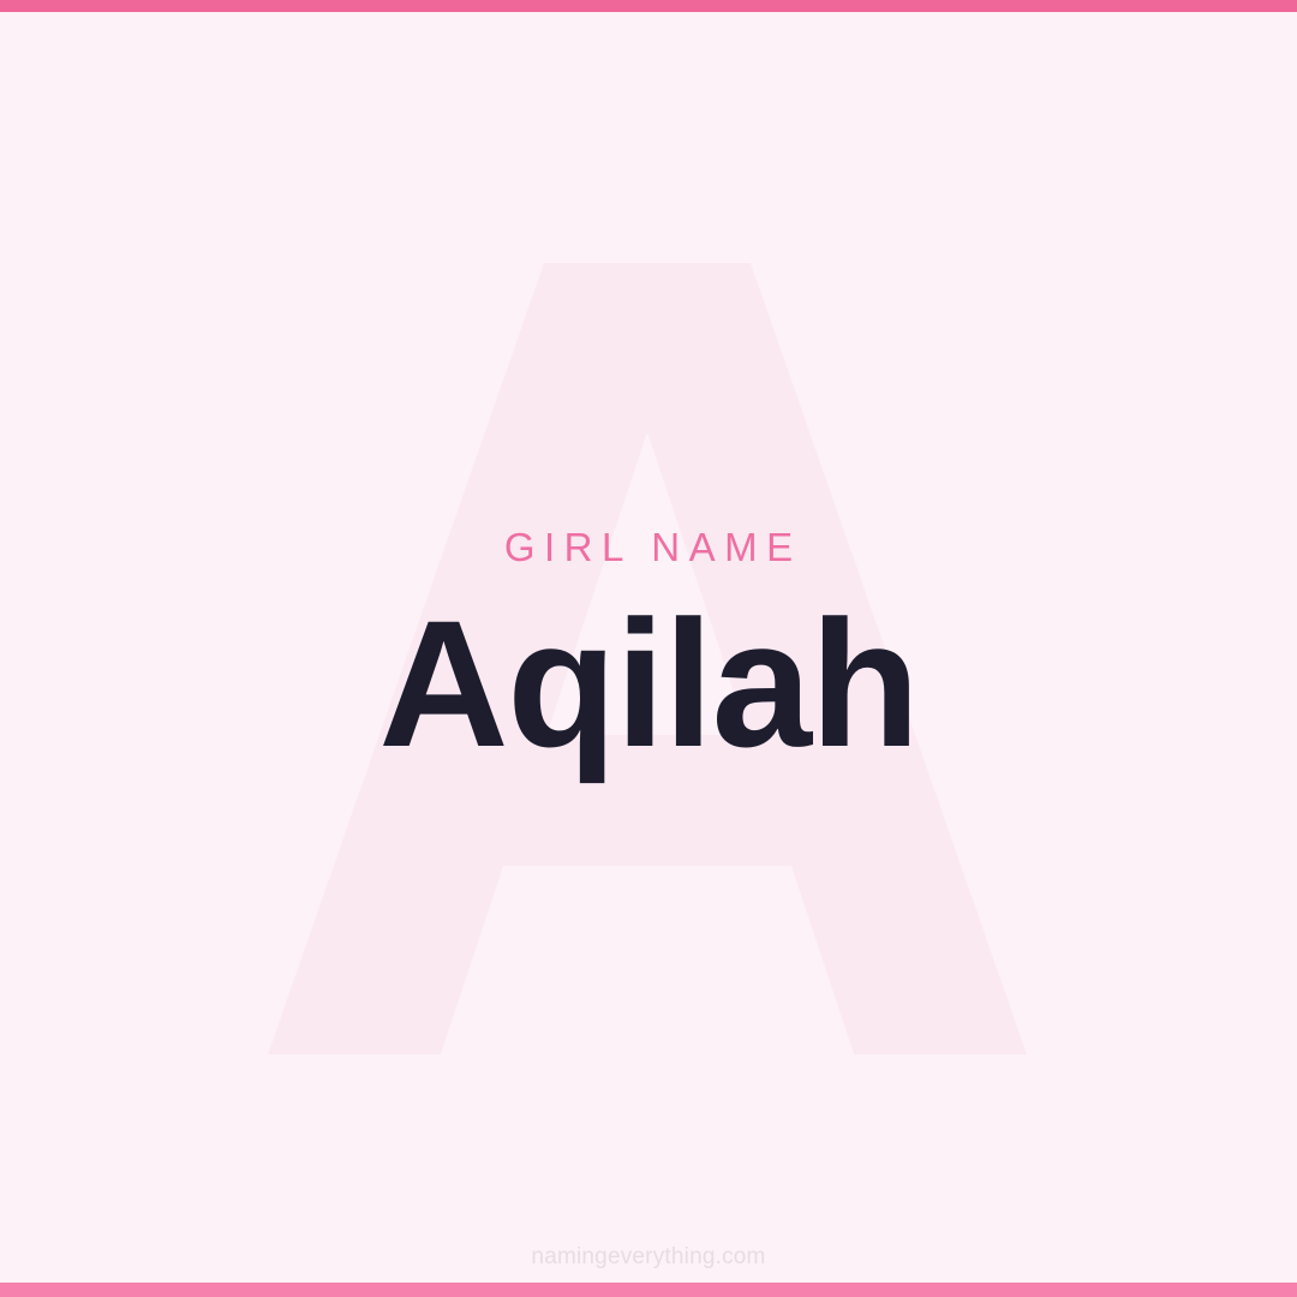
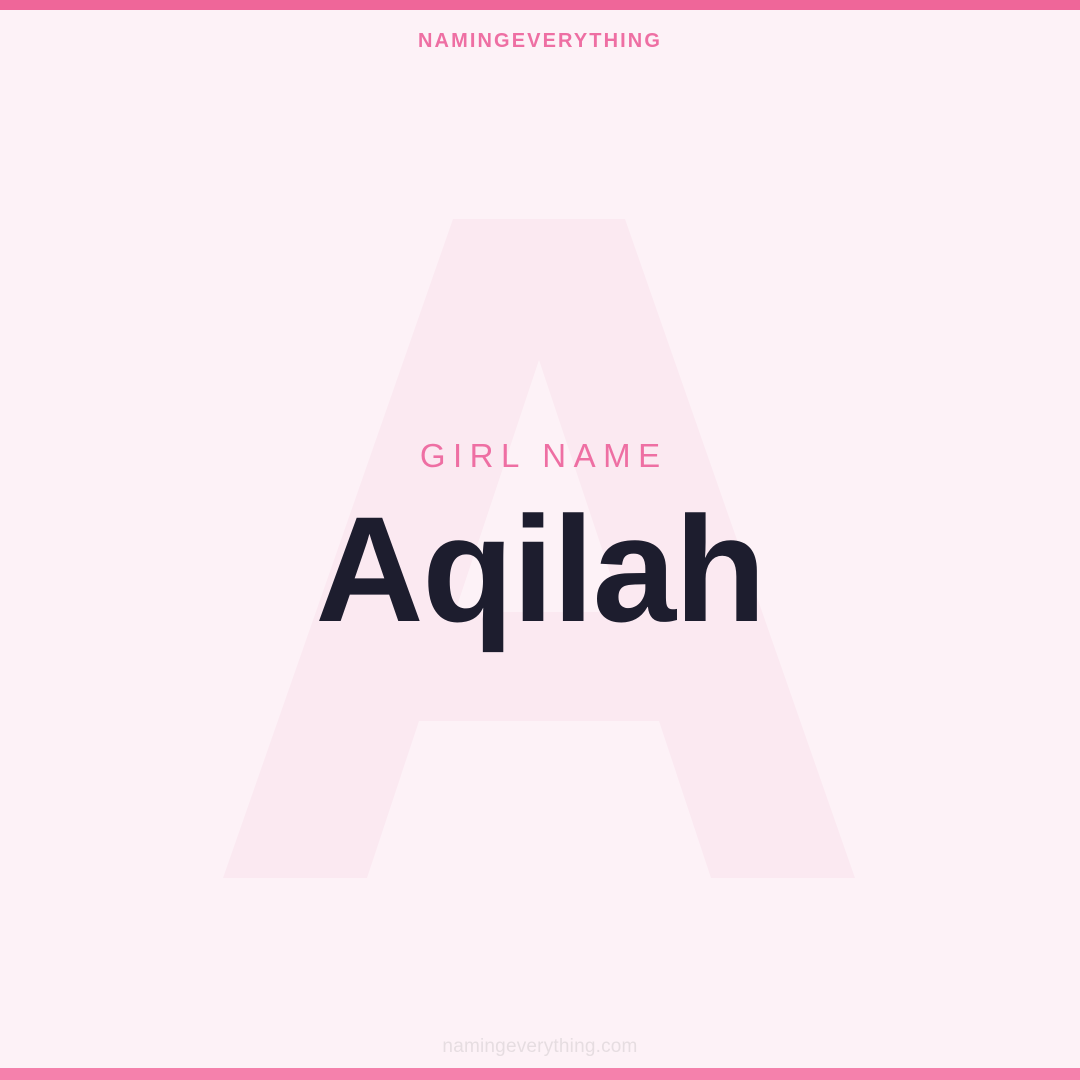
+ NAMINGEVERYTHING
  GIRL NAME
  Aqilah
